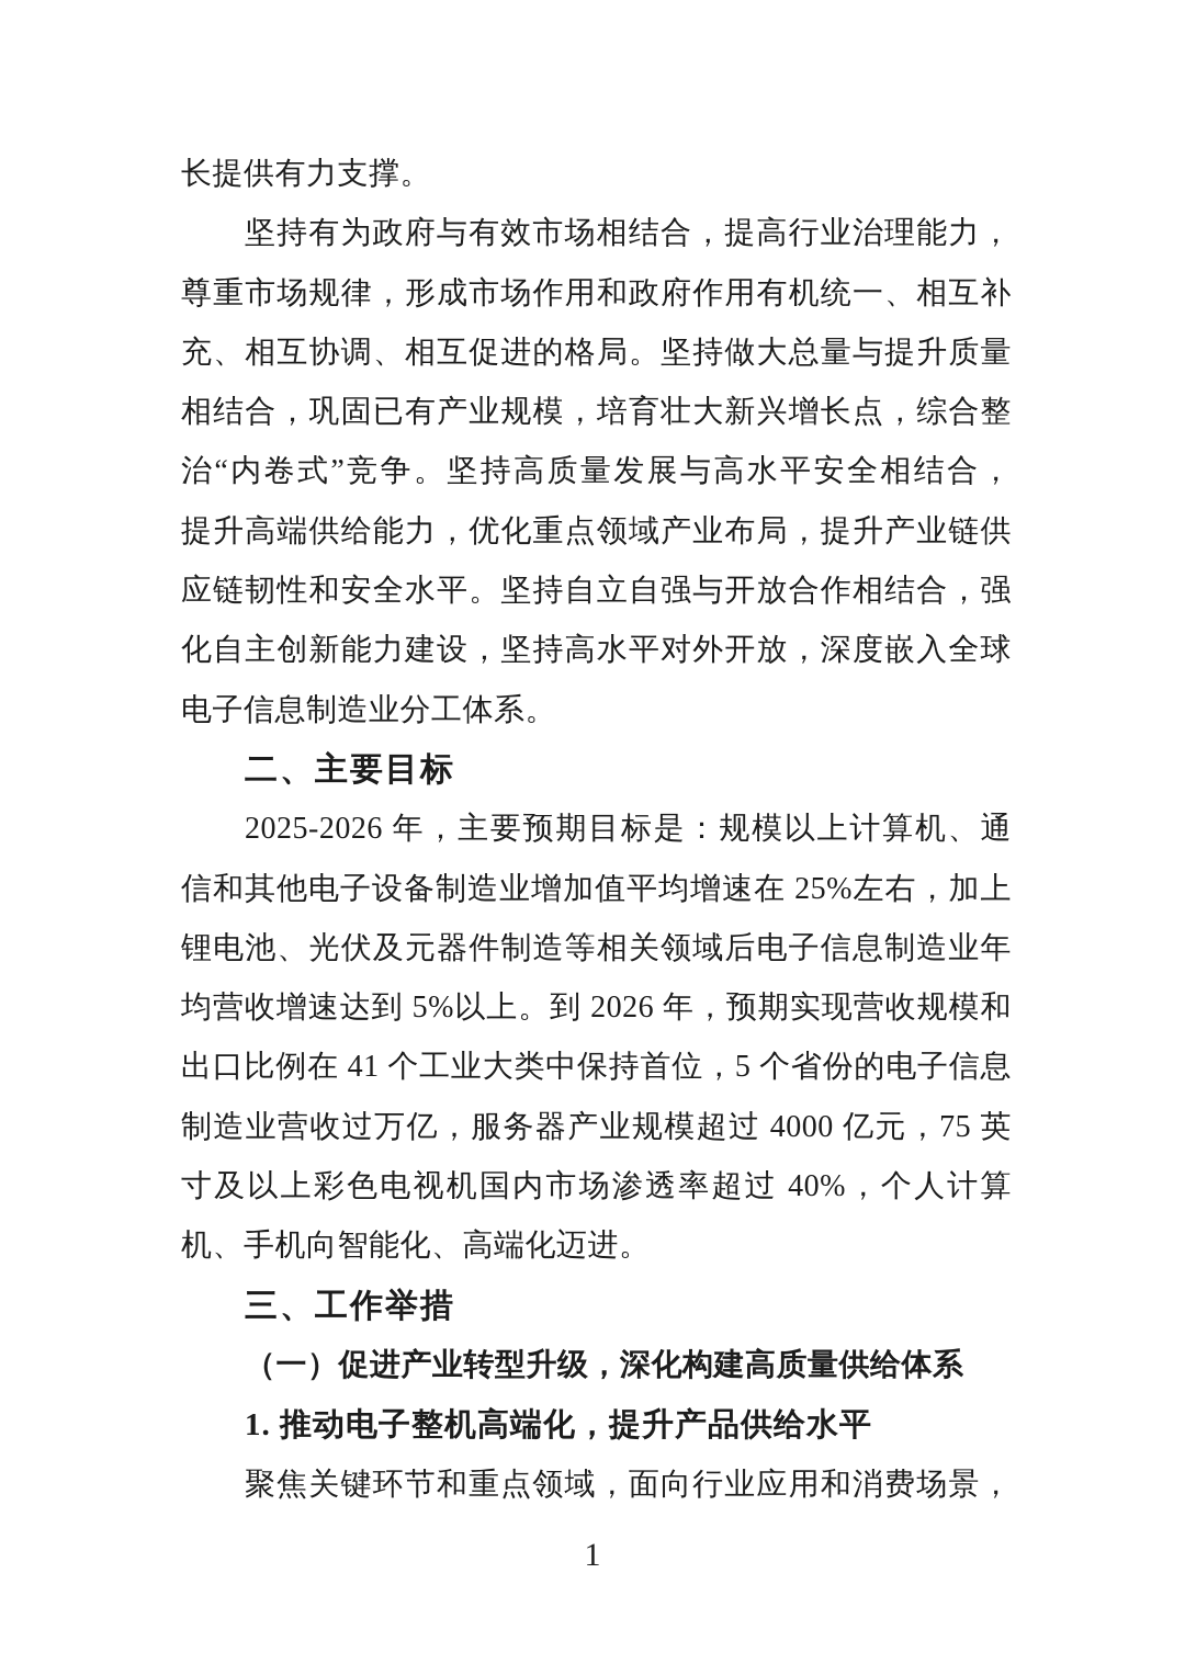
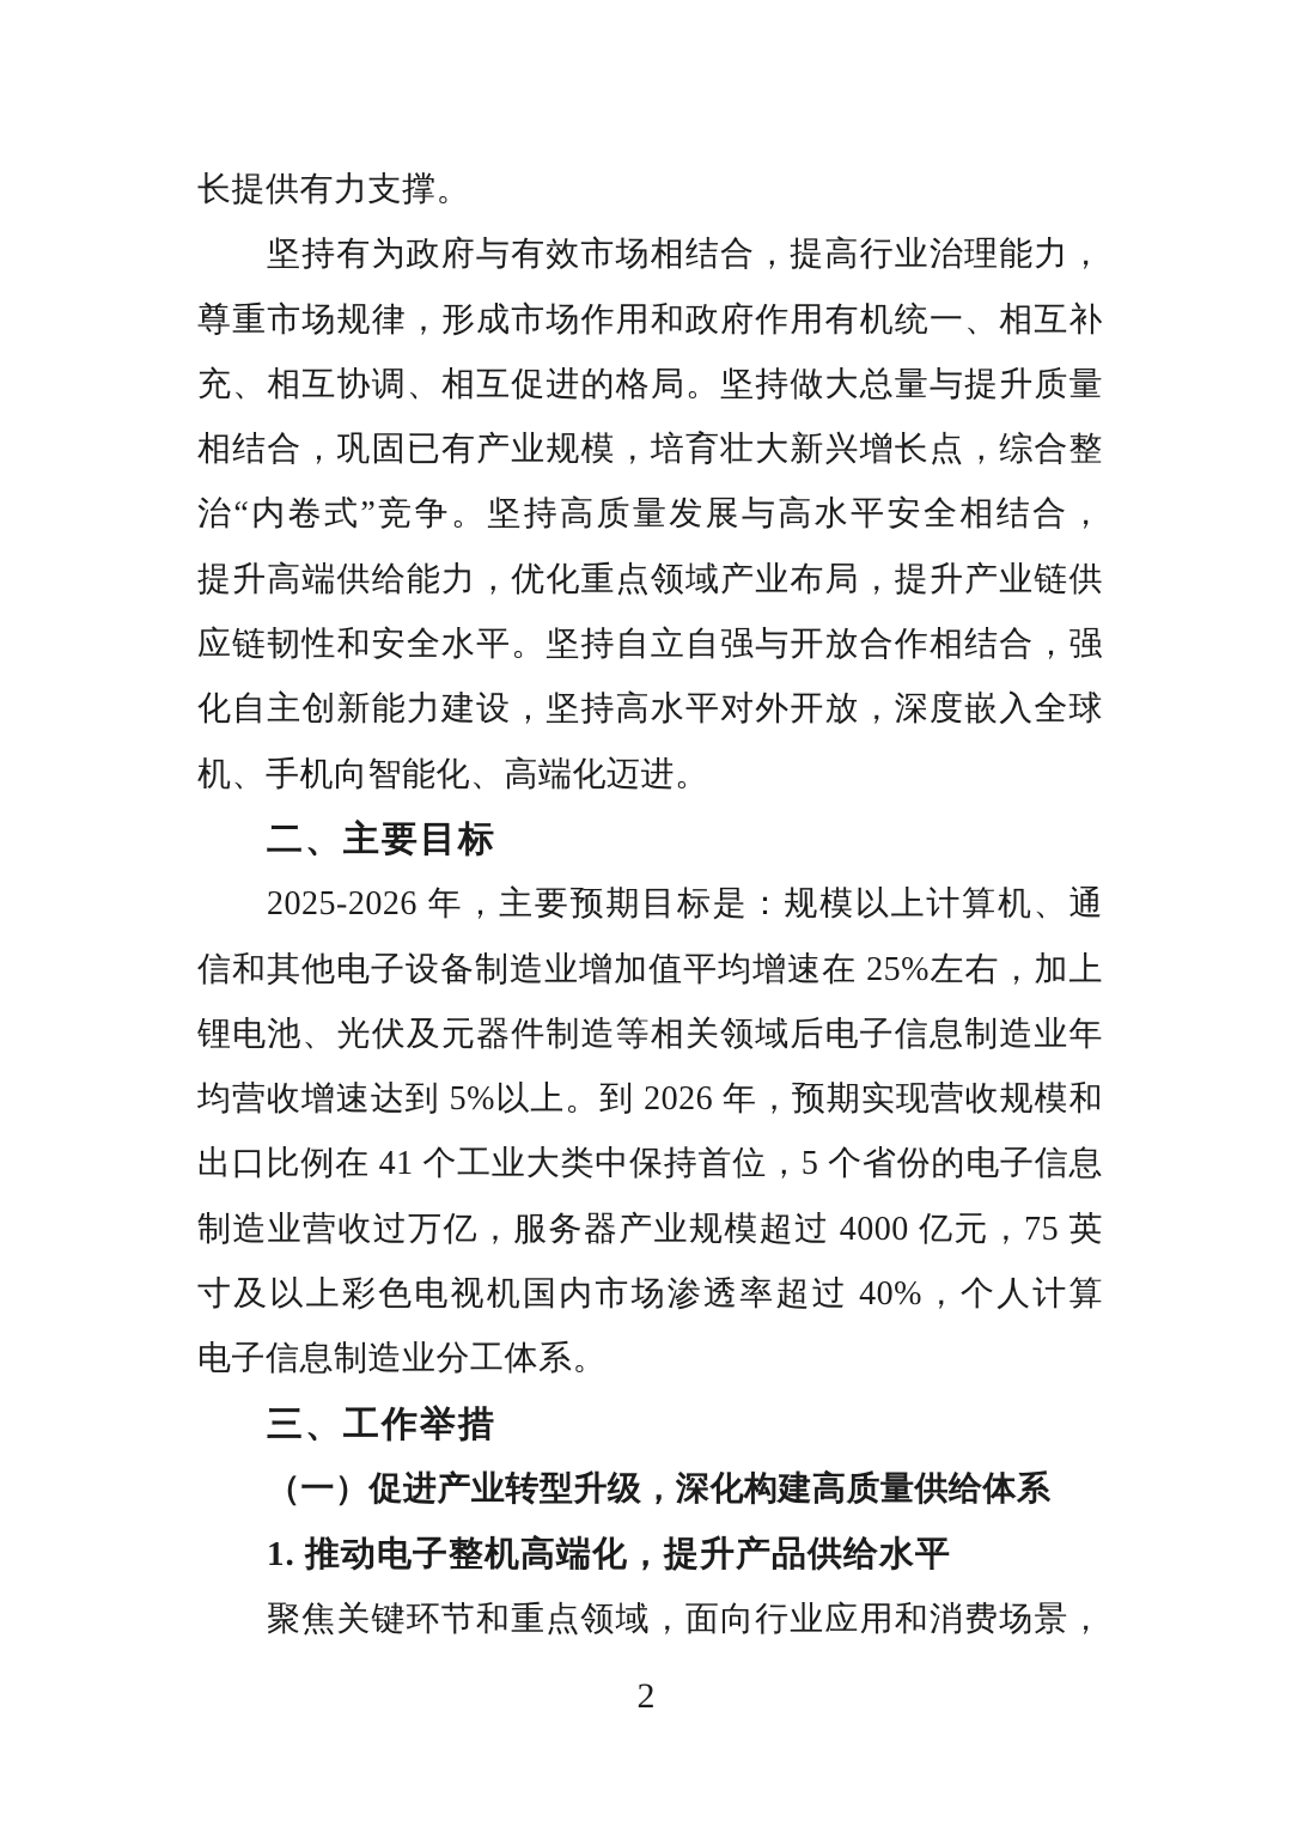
  长提供有力支撑。
  坚持有为政府与有效市场相结合，提高行业治理能力，
  尊重市场规律，形成市场作用和政府作用有机统一、相互补
  充、相互协调、相互促进的格局。坚持做大总量与提升质量
  相结合，巩固已有产业规模，培育壮大新兴增长点，综合整
  治“内卷式”竞争。坚持高质量发展与高水平安全相结合，
  提升高端供给能力，优化重点领域产业布局，提升产业链供
  应链韧性和安全水平。坚持自立自强与开放合作相结合，强
  化自主创新能力建设，坚持高水平对外开放，深度嵌入全球
- 电子信息制造业分工体系。
+ 机、手机向智能化、高端化迈进。
  二、主要目标
  2025-2026 年，主要预期目标是：规模以上计算机、通
  信和其他电子设备制造业增加值平均增速在 25%左右，加上
  锂电池、光伏及元器件制造等相关领域后电子信息制造业年
  均营收增速达到 5%以上。到 2026 年，预期实现营收规模和
  出口比例在 41 个工业大类中保持首位，5 个省份的电子信息
  制造业营收过万亿，服务器产业规模超过 4000 亿元，75 英
  寸及以上彩色电视机国内市场渗透率超过 40%，个人计算
- 机、手机向智能化、高端化迈进。
+ 电子信息制造业分工体系。
  三、工作举措
  （一）促进产业转型升级，深化构建高质量供给体系
  1. 推动电子整机高端化，提升产品供给水平
  聚焦关键环节和重点领域，面向行业应用和消费场景，
- 1
+ 2
